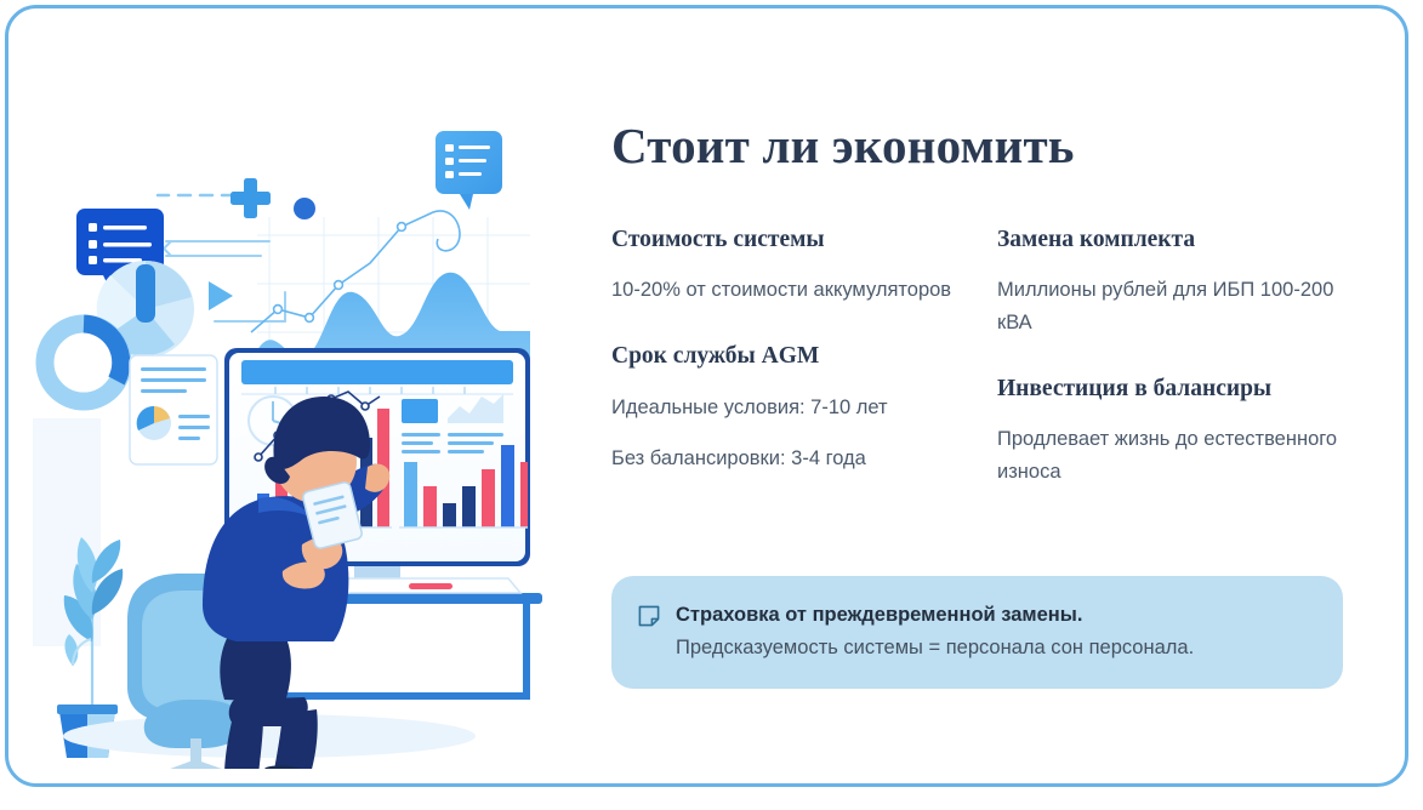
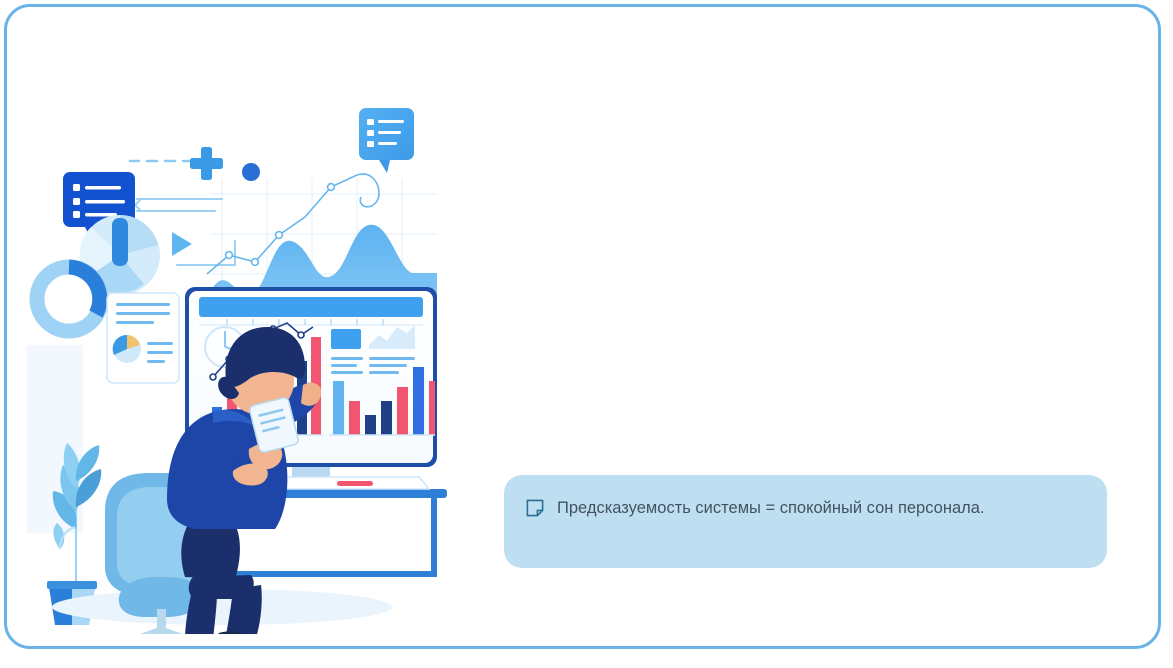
- Стоит ли экономить
- Стоимость системы
- 10-20% от стоимости аккумуляторов
- Срок службы AGM
- Идеальные условия: 7-10 лет
- Без балансировки: 3-4 года
- Замена комплекта
- Миллионы рублей для ИБП 100-200 кВА
- Инвестиция в балансиры
- Продлевает жизнь до естественного износа
- Страховка от преждевременной замены.
- Предсказуемость системы = персонала сон персонала.
+ Предсказуемость системы = спокойный сон персонала.
